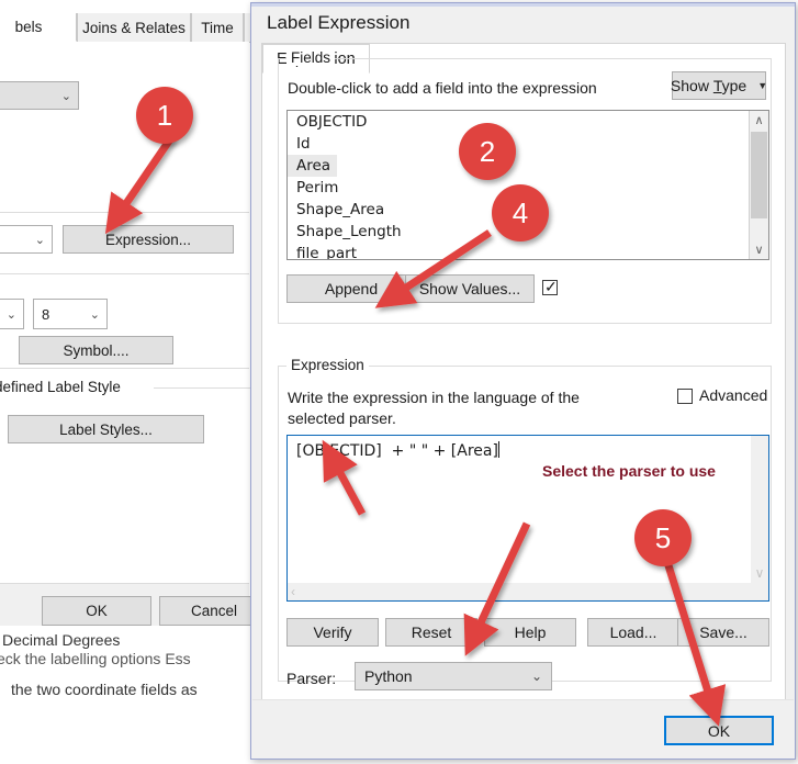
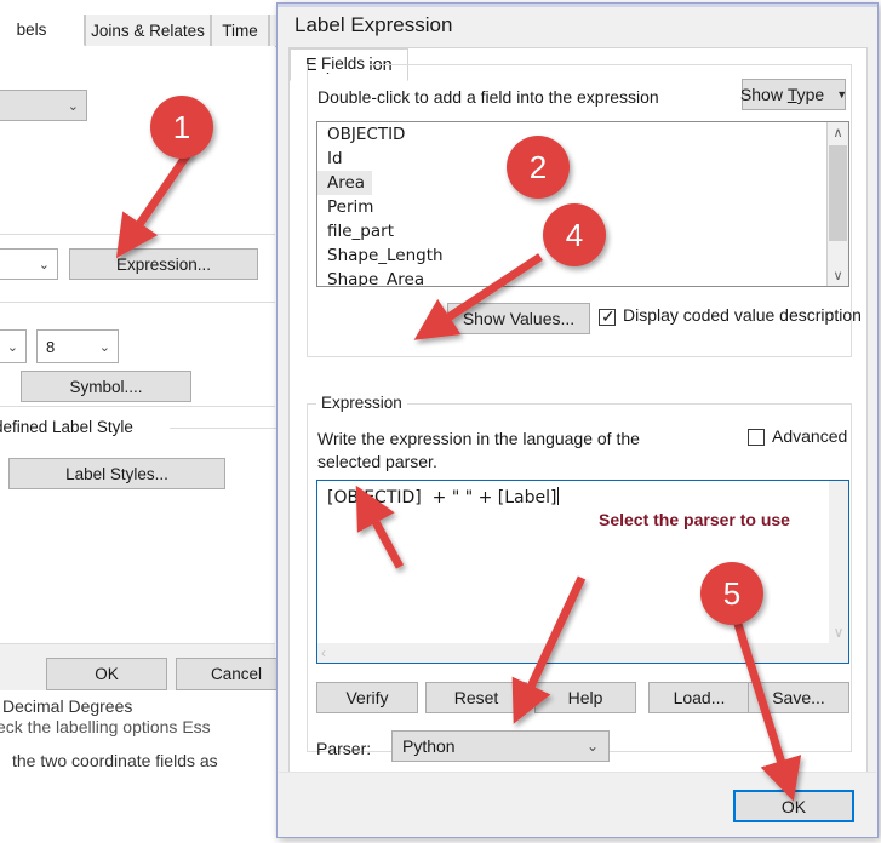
  bels
  Joins & Relates
  Time
  ⌄
  ⌄
  Expression...
  ⌄
  8
  ⌄
  Symbol....
  efined Label Style
  Label Styles...
  OK
  Cancel
  Decimal Degrees
  eck the labelling options Ess
  the two coordinate fields as
  Label Expression
  Fields
  Double-click to add a field into the expression
  Show Type
  ▼
  OBJECTID
  Id
  Area
  Perim
- Shape_Area
+ file_part
  Shape_Length
- file_part
+ Shape_Area
  ∧
  ∨
- Append
  Show Values...
+ Display coded value description
  Expression
  Write the expression in the language of the selected parser.
  Advanced
- [OBJECTID] + " " + [Area]
+ [OBJECTID] + " " + [Label]
  Select the parser to use
  ∨
  ‹
  Verify
  Reset
  Help
  Load...
  Save...
  Parser:
  Python
  ⌄
  OK
  1
  2
  4
  5
